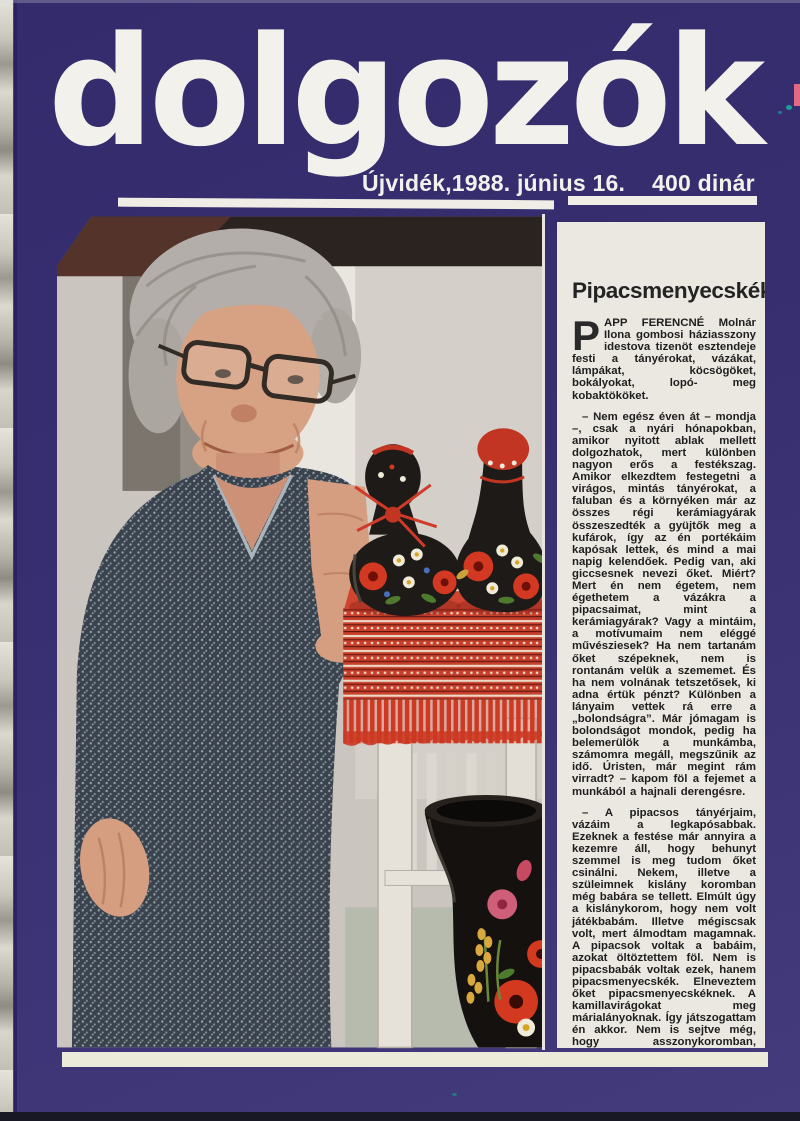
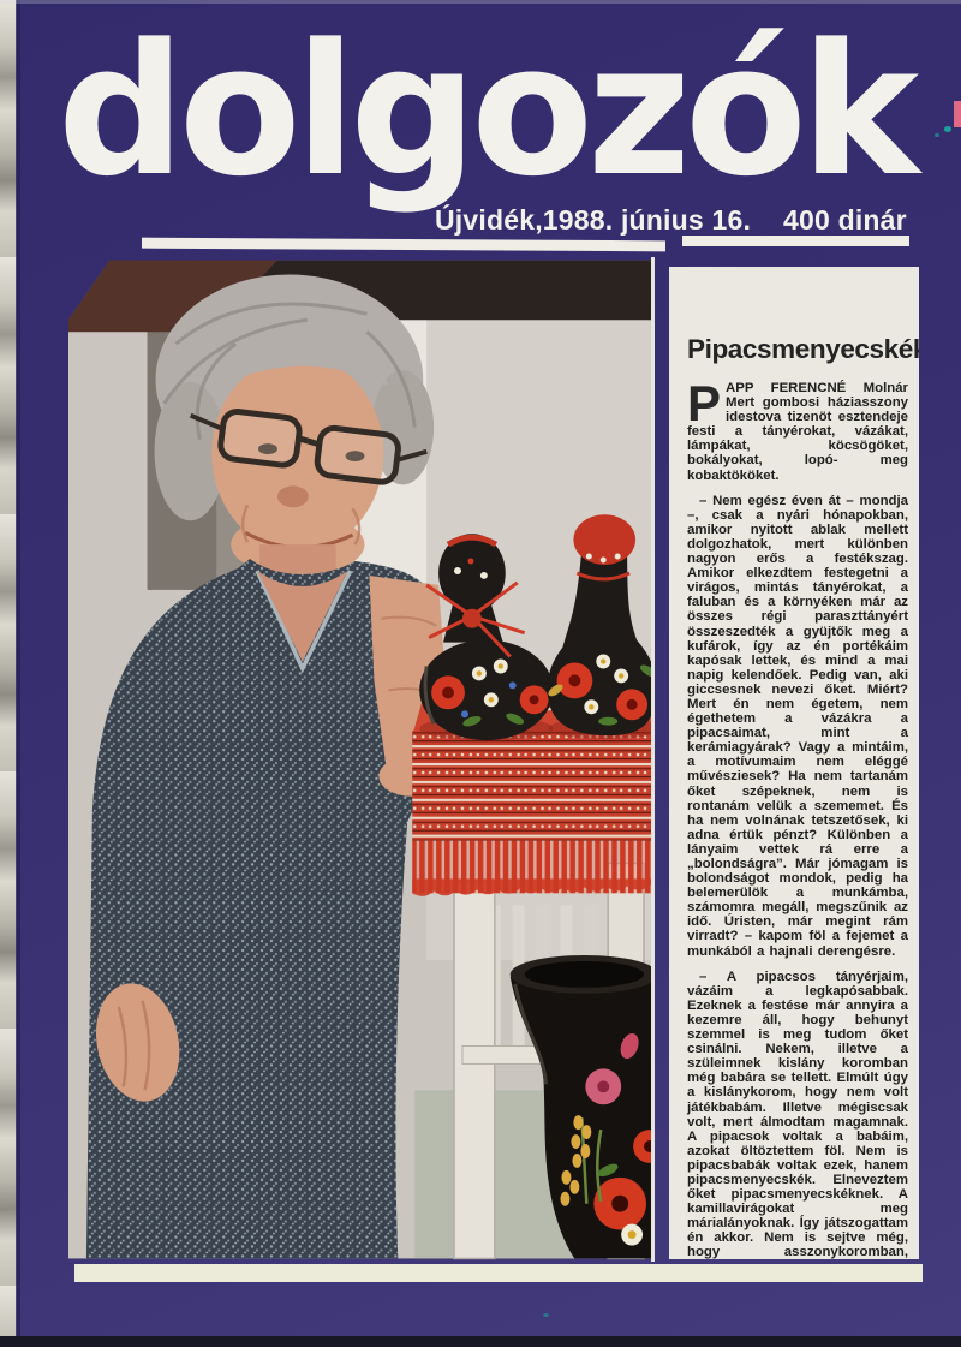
  dolgozók
  Újvidék,1988. június 16.
  400 dinár
  Pipacsmenyecské
  P
- APP FERENCNÉ Molnár Ilona gombosi háziasszony idestova tizenöt esztendeje festi a tányérokat, vázákat, lámpákat, köcsögöket, bokályokat, lopó- meg kobaktököket.
+ APP FERENCNÉ Molnár Mert gombosi háziasszony idestova tizenöt esztendeje festi a tányérokat, vázákat, lámpákat, köcsögöket, bokályokat, lopó- meg kobaktököket.
- – Nem egész éven át – mondja –, csak a nyári hónapokban, amikor nyitott ablak mellett dolgozhatok, mert különben nagyon erős a festékszag. Amikor elkezdtem festegetni a virágos, mintás tányérokat, a faluban és a környéken már az összes régi kerámiagyárak összeszedték a gyüjtők meg a kufárok, így az én portékáim kapósak lettek, és mind a mai napig kelendőek. Pedig van, aki giccsesnek nevezi őket. Miért? Mert én nem égetem, nem égethetem a vázákra a pipacsaimat, mint a kerámiagyárak? Vagy a mintáim, a motívumaim nem eléggé művésziesek? Ha nem tartanám őket szépeknek, nem is rontanám velük a szememet. És ha nem volnának tetszetősek, ki adna értük pénzt? Különben a lányaim vettek rá erre a „bolondságra”. Már jómagam is bolondságot mondok, pedig ha belemerülök a munkámba, számomra megáll, megszűnik az idő. Úristen, már megint rám virradt? – kapom föl a fejemet a munkából a hajnali derengésre.
+ – Nem egész éven át – mondja –, csak a nyári hónapokban, amikor nyitott ablak mellett dolgozhatok, mert különben nagyon erős a festékszag. Amikor elkezdtem festegetni a virágos, mintás tányérokat, a faluban és a környéken már az összes régi paraszttányért összeszedték a gyüjtők meg a kufárok, így az én portékáim kapósak lettek, és mind a mai napig kelendőek. Pedig van, aki giccsesnek nevezi őket. Miért? Mert én nem égetem, nem égethetem a vázákra a pipacsaimat, mint a kerámiagyárak? Vagy a mintáim, a motívumaim nem eléggé művésziesek? Ha nem tartanám őket szépeknek, nem is rontanám velük a szememet. És ha nem volnának tetszetősek, ki adna értük pénzt? Különben a lányaim vettek rá erre a „bolondságra”. Már jómagam is bolondságot mondok, pedig ha belemerülök a munkámba, számomra megáll, megszűnik az idő. Úristen, már megint rám virradt? – kapom föl a fejemet a munkából a hajnali derengésre.
  – A pipacsos tányérjaim, vázáim a legkapósabbak. Ezeknek a festése már annyira a kezemre áll, hogy behunyt szemmel is meg tudom őket csinálni. Nekem, illetve a szüleimnek kislány koromban még babára se tellett. Elmúlt úgy a kislánykorom, hogy nem volt játékbabám. Illetve mégiscsak volt, mert álmodtam magamnak. A pipacsok voltak a babáim, azokat öltöztettem föl. Nem is pipacsbabák voltak ezek, hanem pipacsmenyecskék. Elneveztem őket pipacsmenyecskéknek. A kamillavirágokat meg márialányoknak. Így játszogattam én akkor. Nem is sejtve még, hogy asszonykoromban,
